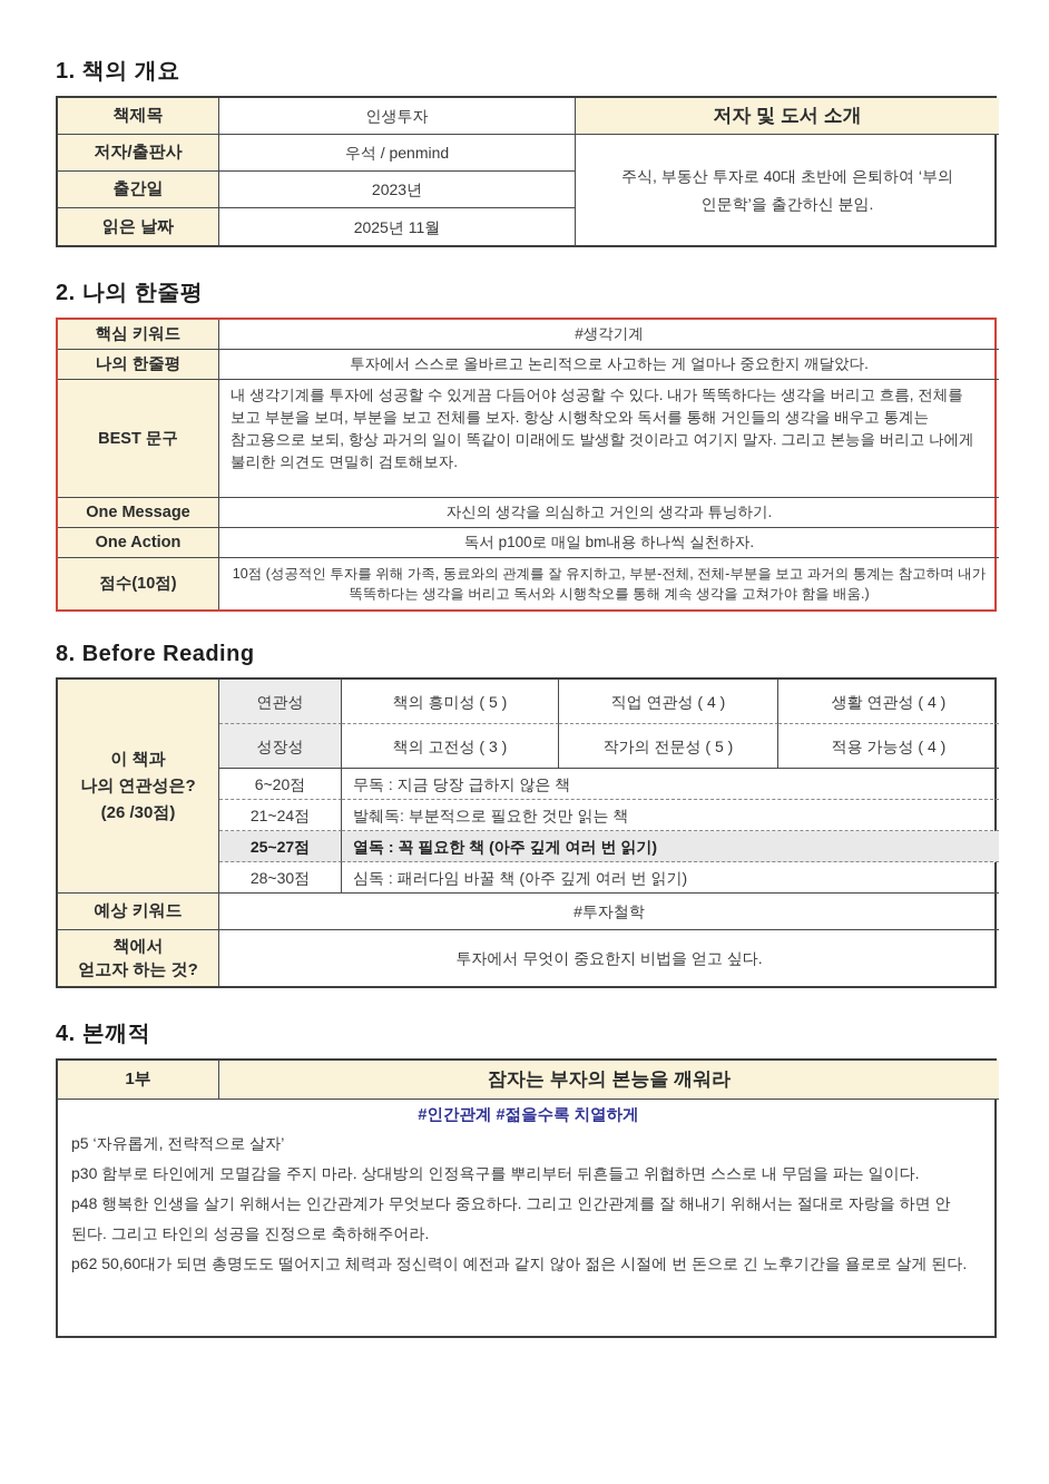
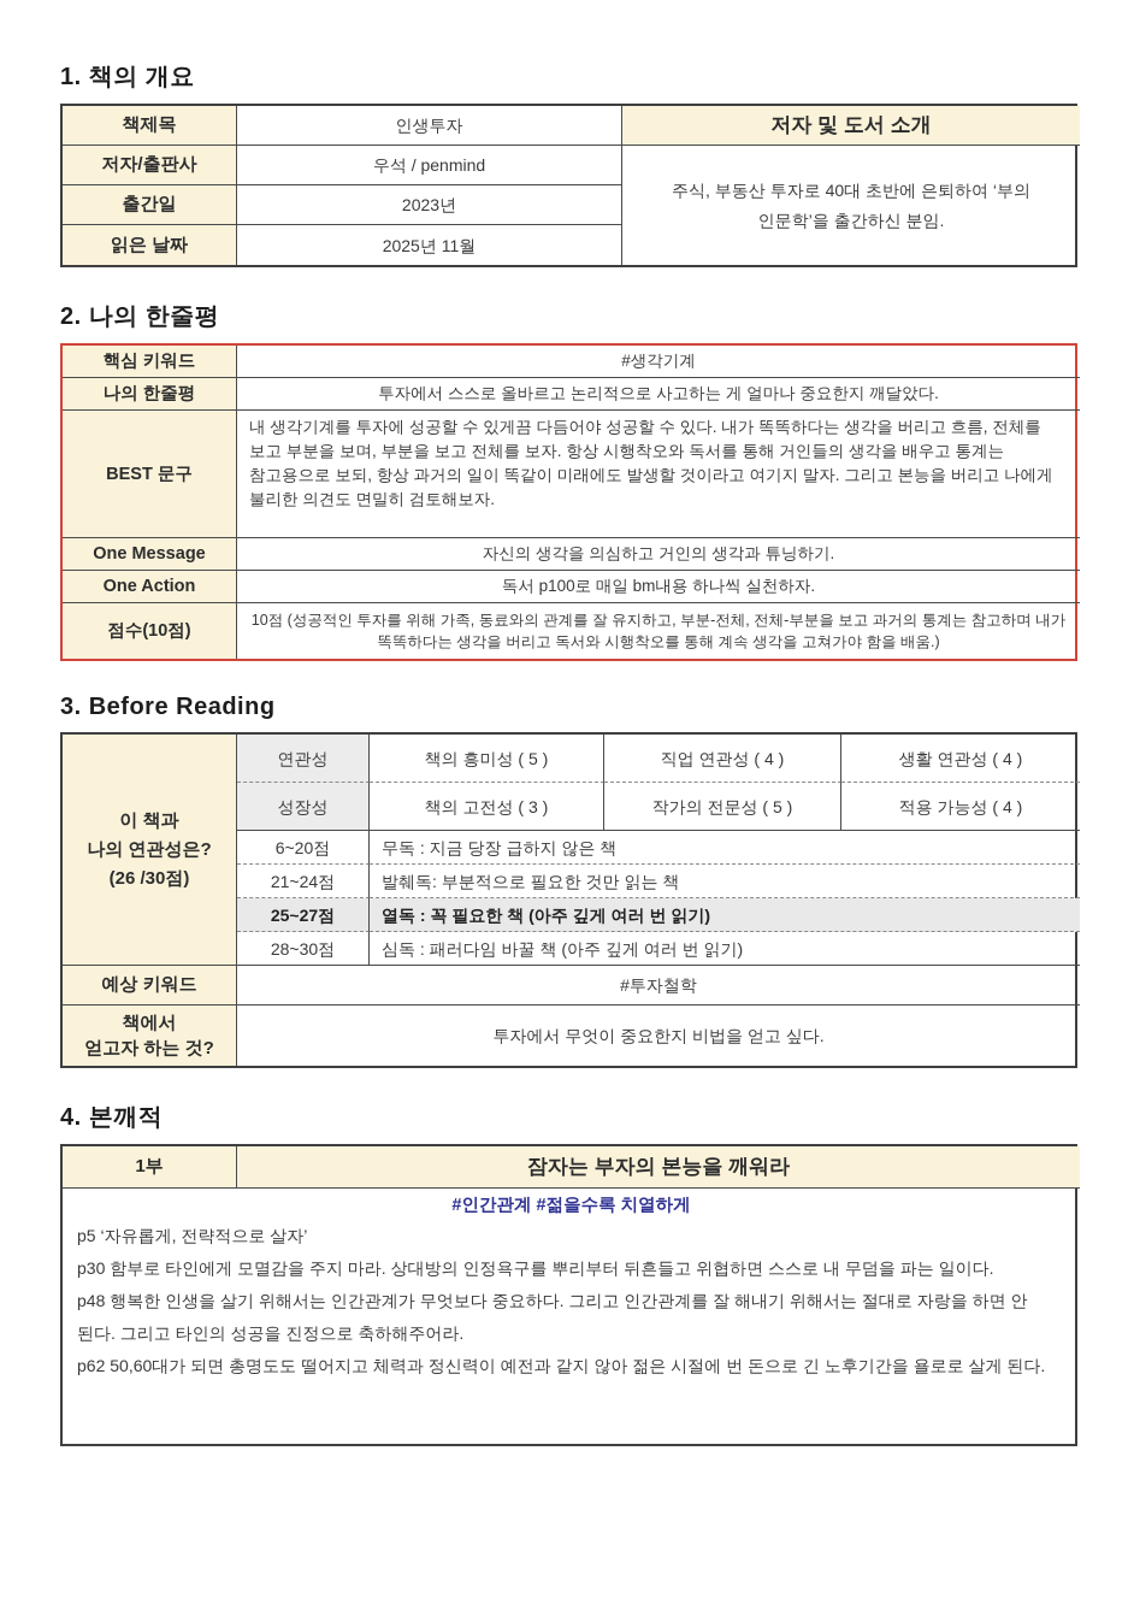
  1. 책의 개요
  책제목
  인생투자
  저자 및 도서 소개
  저자/출판사
  우석 / penmind
  주식, 부동산 투자로 40대 초반에 은퇴하여 ‘부의 인문학’을 출간하신 분임.
  출간일
  2023년
  읽은 날짜
  2025년 11월
  2. 나의 한줄평
  핵심 키워드
  #생각기계
  나의 한줄평
  투자에서 스스로 올바르고 논리적으로 사고하는 게 얼마나 중요한지 깨달았다.
  BEST 문구
  내 생각기계를 투자에 성공할 수 있게끔 다듬어야 성공할 수 있다. 내가 똑똑하다는 생각을 버리고 흐름, 전체를 보고 부분을 보며, 부분을 보고 전체를 보자. 항상 시행착오와 독서를 통해 거인들의 생각을 배우고 통계는 참고용으로 보되, 항상 과거의 일이 똑같이 미래에도 발생할 것이라고 여기지 말자. 그리고 본능을 버리고 나에게 불리한 의견도 면밀히 검토해보자.
  One Message
  자신의 생각을 의심하고 거인의 생각과 튜닝하기.
  One Action
  독서 p100로 매일 bm내용 하나씩 실천하자.
  점수(10점)
  10점 (성공적인 투자를 위해 가족, 동료와의 관계를 잘 유지하고, 부분-전체, 전체-부분을 보고 과거의 통계는 참고하며 내가 똑똑하다는 생각을 버리고 독서와 시행착오를 통해 계속 생각을 고쳐가야 함을 배움.)
- 8. Before Reading
+ 3. Before Reading
  이 책과
  나의 연관성은?
  (26 /30점)
  연관성
  책의 흥미성 ( 5 )
  직업 연관성 ( 4 )
  생활 연관성 ( 4 )
  성장성
  책의 고전성 ( 3 )
  작가의 전문성 ( 5 )
  적용 가능성 ( 4 )
  6~20점
  무독 : 지금 당장 급하지 않은 책
  21~24점
  발췌독: 부분적으로 필요한 것만 읽는 책
  25~27점
  열독 : 꼭 필요한 책 (아주 깊게 여러 번 읽기)
  28~30점
  심독 : 패러다임 바꿀 책 (아주 깊게 여러 번 읽기)
  예상 키워드
  #투자철학
  책에서
  얻고자 하는 것?
  투자에서 무엇이 중요한지 비법을 얻고 싶다.
  4. 본깨적
  1부
  잠자는 부자의 본능을 깨워라
  #인간관계 #젊을수록 치열하게
  p5 ‘자유롭게, 전략적으로 살자’
  p30 함부로 타인에게 모멸감을 주지 마라. 상대방의 인정욕구를 뿌리부터 뒤흔들고 위협하면 스스로 내 무덤을 파는 일이다.
  p48 행복한 인생을 살기 위해서는 인간관계가 무엇보다 중요하다. 그리고 인간관계를 잘 해내기 위해서는 절대로 자랑을 하면 안 된다. 그리고 타인의 성공을 진정으로 축하해주어라.
  p62 50,60대가 되면 총명도도 떨어지고 체력과 정신력이 예전과 같지 않아 젊은 시절에 번 돈으로 긴 노후기간을 욜로로 살게 된다.
